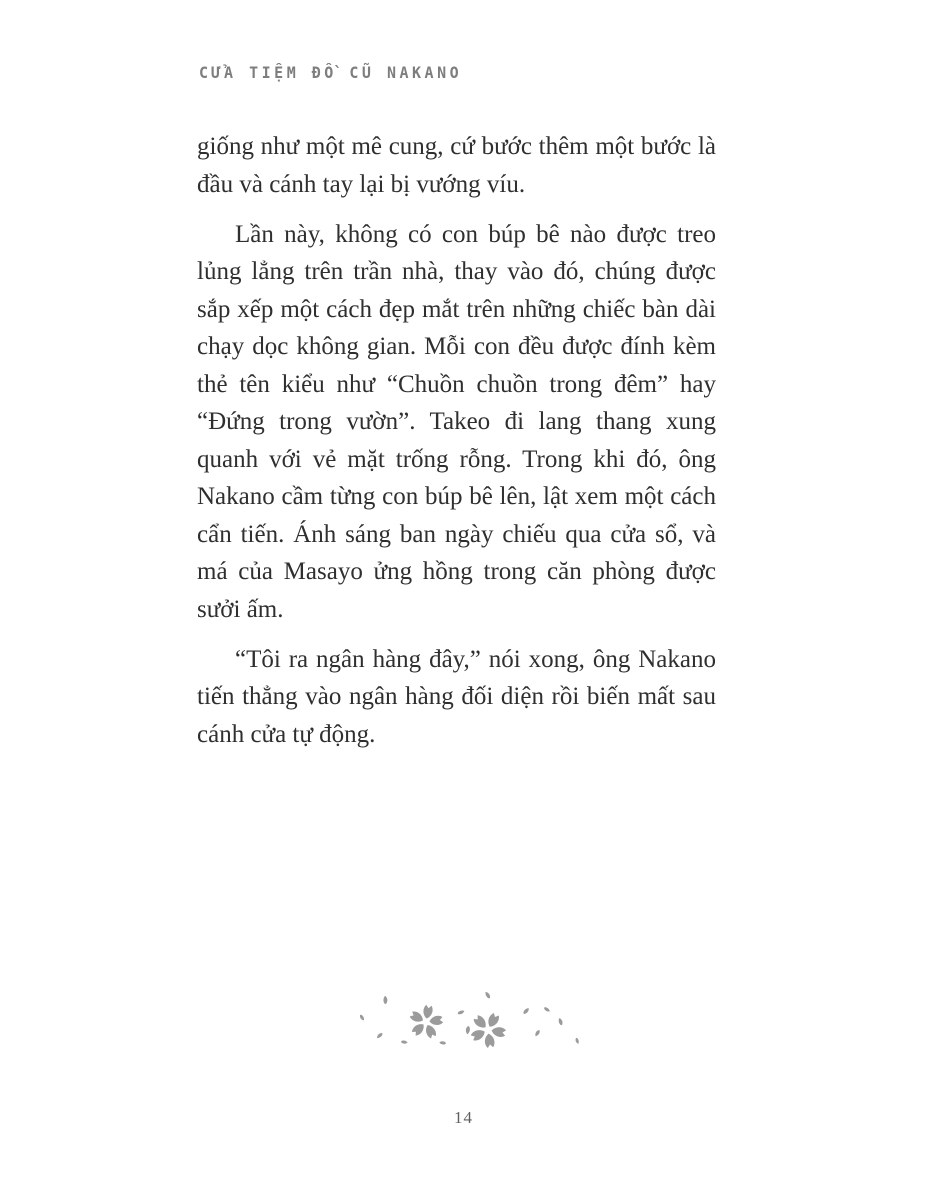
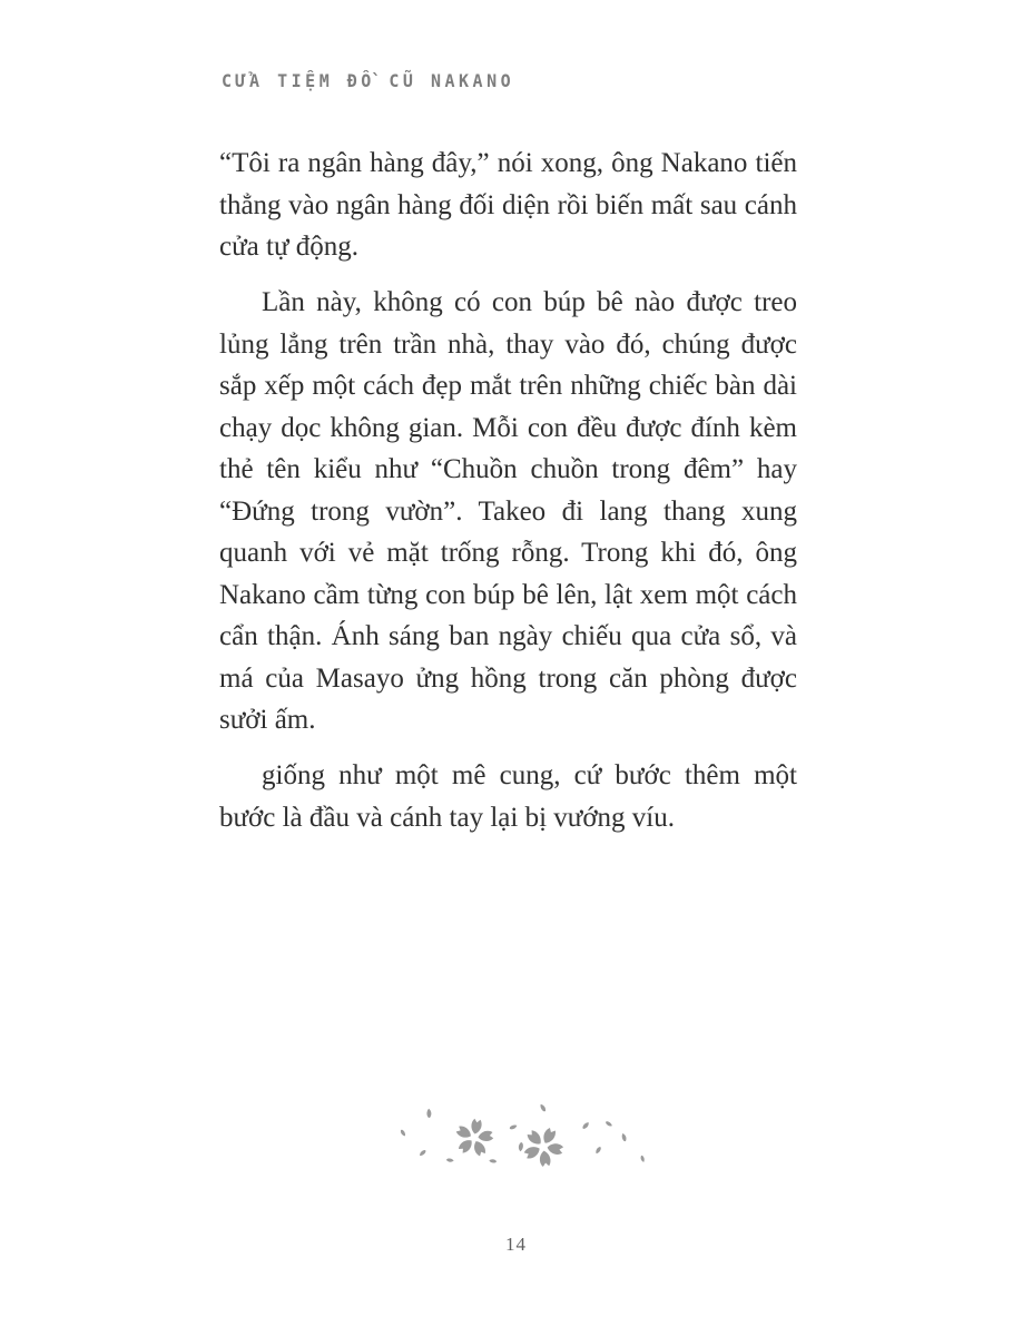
  CỬA TIỆM ĐỒ CŨ NAKANO
- giống như một mê cung, cứ bước thêm một bước là đầu và cánh tay lại bị vướng víu.
+ “Tôi ra ngân hàng đây,” nói xong, ông Nakano tiến thẳng vào ngân hàng đối diện rồi biến mất sau cánh cửa tự động.
- Lần này, không có con búp bê nào được treo lủng lẳng trên trần nhà, thay vào đó, chúng được sắp xếp một cách đẹp mắt trên những chiếc bàn dài chạy dọc không gian. Mỗi con đều được đính kèm thẻ tên kiểu như “Chuồn chuồn trong đêm” hay “Đứng trong vườn”. Takeo đi lang thang xung quanh với vẻ mặt trống rỗng. Trong khi đó, ông Nakano cầm từng con búp bê lên, lật xem một cách cẩn tiến. Ánh sáng ban ngày chiếu qua cửa sổ, và má của Masayo ửng hồng trong căn phòng được sưởi ấm.
+ Lần này, không có con búp bê nào được treo lủng lẳng trên trần nhà, thay vào đó, chúng được sắp xếp một cách đẹp mắt trên những chiếc bàn dài chạy dọc không gian. Mỗi con đều được đính kèm thẻ tên kiểu như “Chuồn chuồn trong đêm” hay “Đứng trong vườn”. Takeo đi lang thang xung quanh với vẻ mặt trống rỗng. Trong khi đó, ông Nakano cầm từng con búp bê lên, lật xem một cách cẩn thận. Ánh sáng ban ngày chiếu qua cửa sổ, và má của Masayo ửng hồng trong căn phòng được sưởi ấm.
- “Tôi ra ngân hàng đây,” nói xong, ông Nakano tiến thẳng vào ngân hàng đối diện rồi biến mất sau cánh cửa tự động.
+ giống như một mê cung, cứ bước thêm một bước là đầu và cánh tay lại bị vướng víu.
  14
